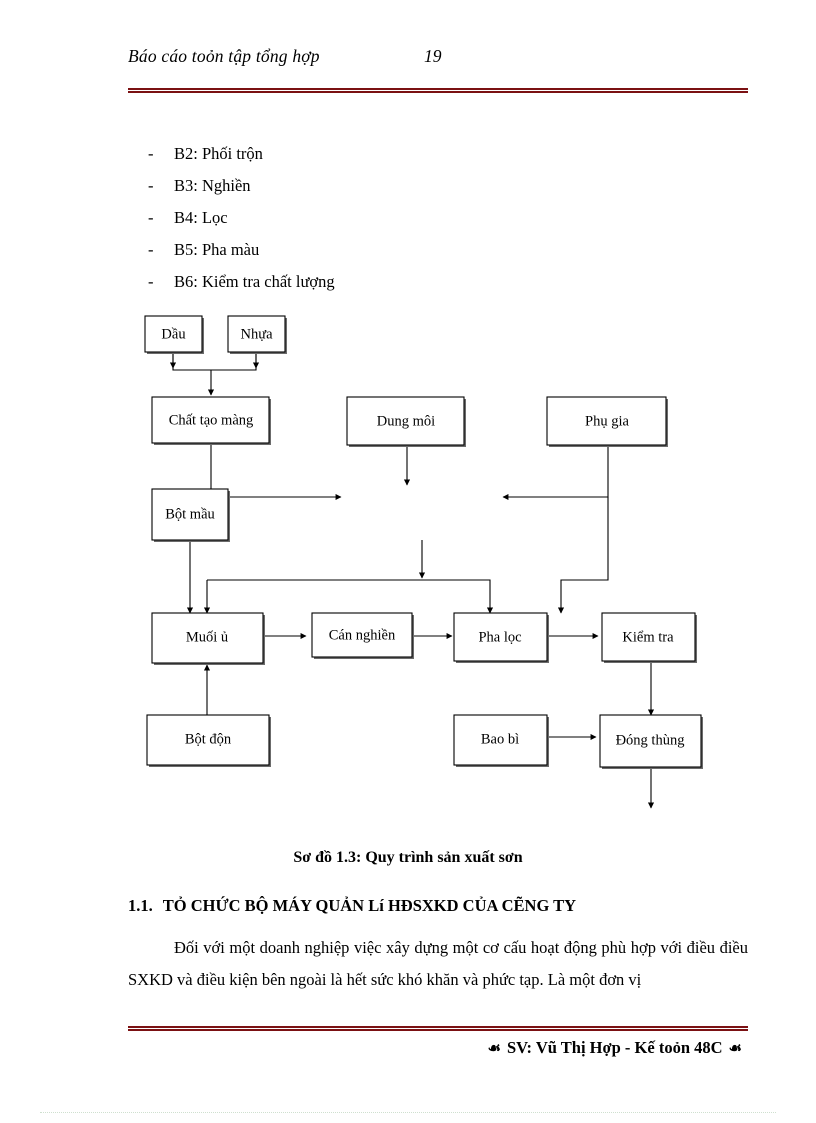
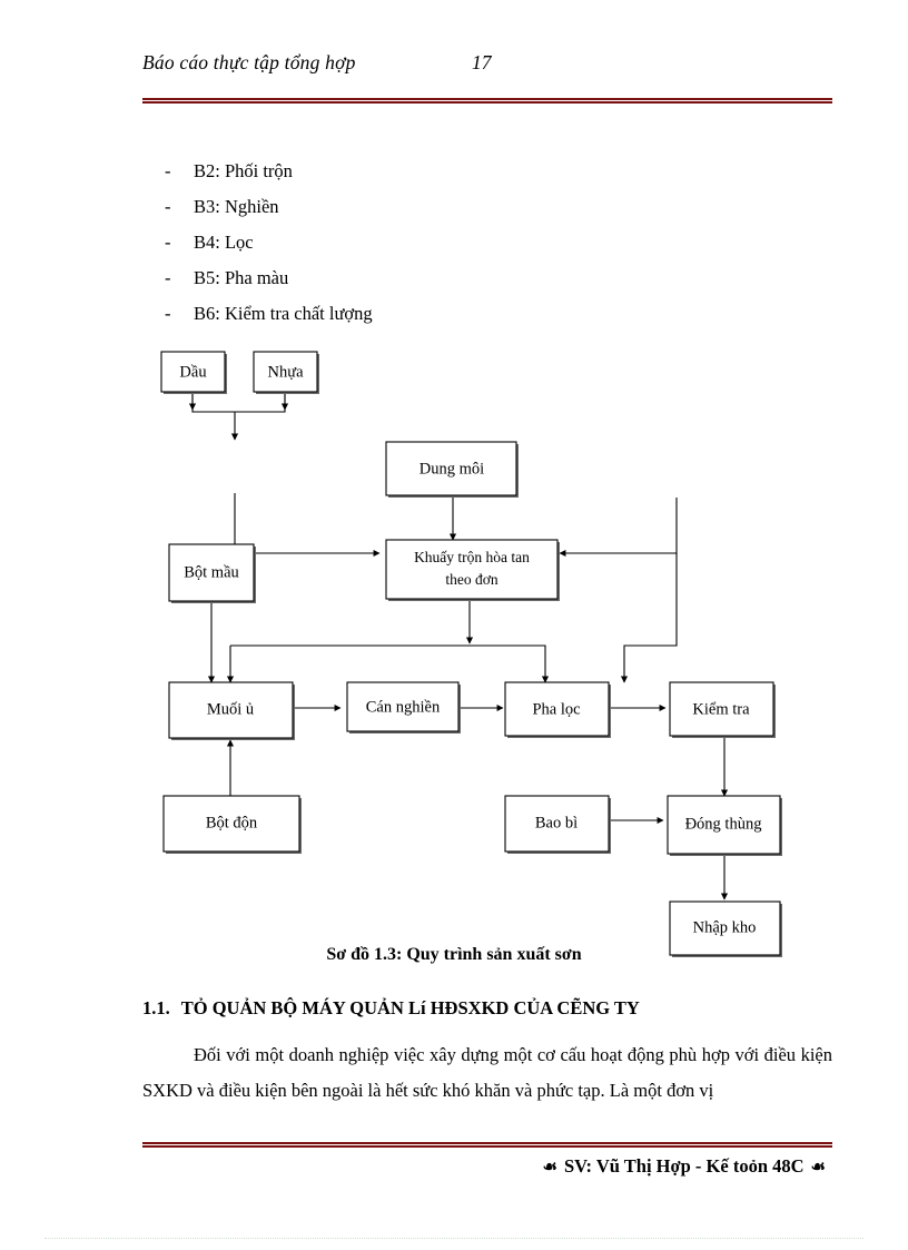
- Báo cáo toỏn tập tổng hợp
+ Báo cáo thực tập tổng hợp
- 19
+ 17
  -
  B2: Phối trộn
  -
  B3: Nghiền
  -
  B4: Lọc
  -
  B5: Pha màu
  -
  B6: Kiểm tra chất lượng
  Dầu
  Nhựa
- Chất tạo màng
  Dung môi
- Phụ gia
  Bột mầu
+ Khuấy trộn hòa tan
+ theo đơn
  Muối ủ
  Cán nghiền
  Pha lọc
  Kiểm tra
  Bột độn
  Bao bì
  Đóng thùng
+ Nhập kho
  Sơ đồ 1.3: Quy trình sản xuất sơn
- 1.1. TỎ CHỨC BỘ MÁY QUẢN Lí HĐSXKD CỦA CẼNG TY
+ 1.1. TỎ QUẢN BỘ MÁY QUẢN Lí HĐSXKD CỦA CẼNG TY
- Đối với một doanh nghiệp việc xây dựng một cơ cấu hoạt động phù hợp với điều điều SXKD và điều kiện bên ngoài là hết sức khó khăn và phức tạp. Là một đơn vị
+ Đối với một doanh nghiệp việc xây dựng một cơ cấu hoạt động phù hợp với điều kiện SXKD và điều kiện bên ngoài là hết sức khó khăn và phức tạp. Là một đơn vị
  ☙ SV: Vũ Thị Hợp - Kế toỏn 48C ☙
